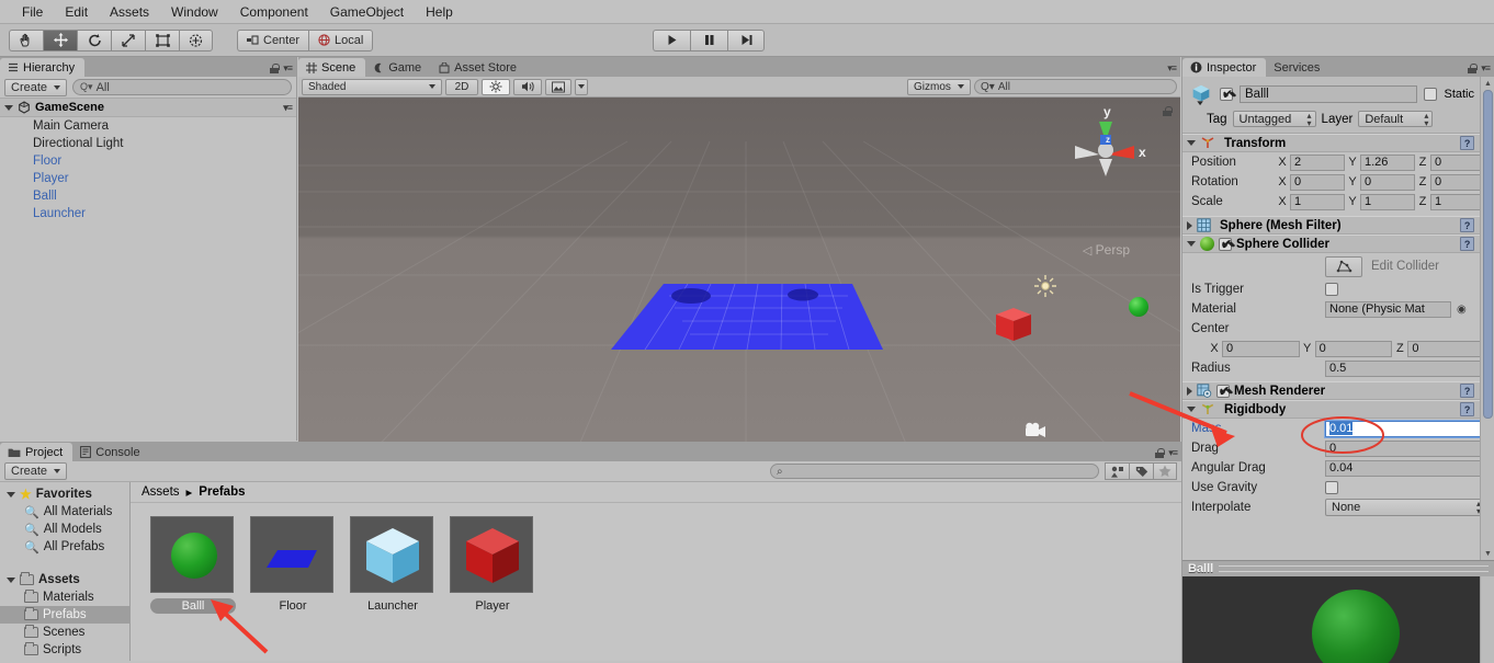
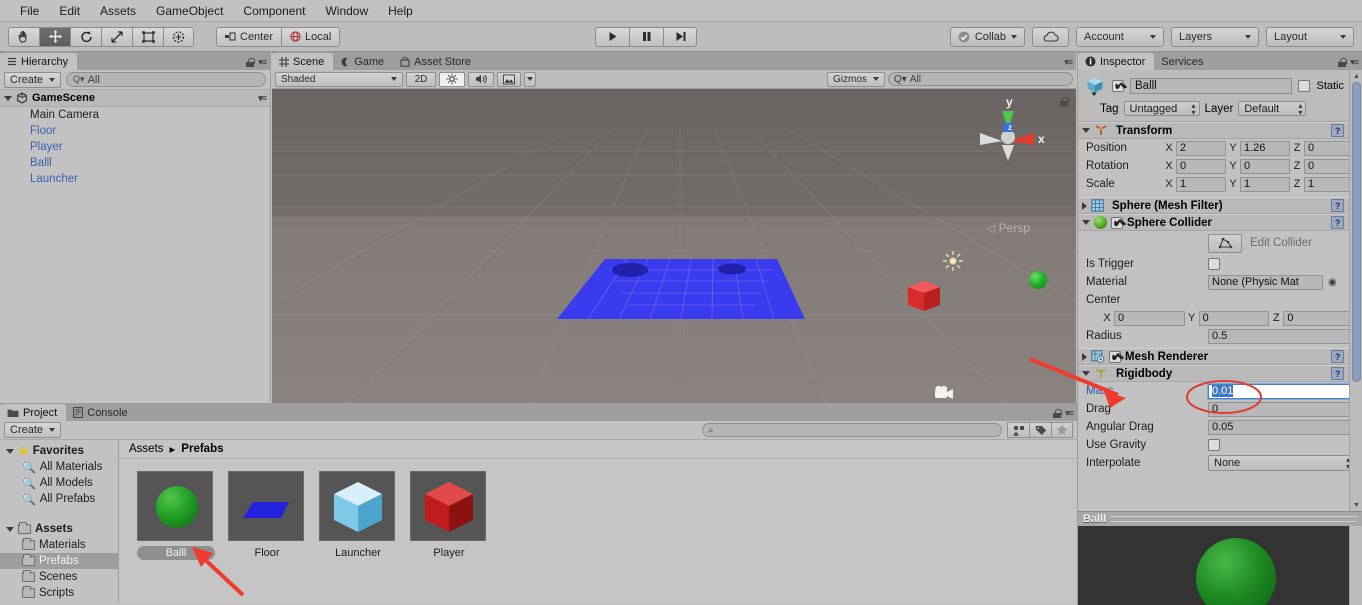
  File
  Edit
  Assets
- Window
+ GameObject
  Component
- GameObject
+ Window
  Help
  Center
  Local
+ Collab
+ Account
+ Layers
+ Layout
  Hierarchy
  ▾≡
  Create
  Q▾
  All
  GameScene
  ▾≡
  Main Camera
- Directional Light
  Floor
  Player
  Balll
  Launcher
  Scene
  Game
  Asset Store
  ▾≡
  Shaded
  2D
  Gizmos
  Q▾
  All
  y
  x
  z
  ◁ Persp
  Inspector
  Services
  ▾≡
  Balll
  Static
  Tag
  Untagged
  ▴
  ▾
  Layer
  Default
  ▴
  ▾
  Transform
  ?
  Position
  X
  2
  Y
  1.26
  Z
  0
  Rotation
  X
  0
  Y
  0
  Z
  0
  Scale
  X
  1
  Y
  1
  Z
  1
  Sphere (Mesh Filter)
  ?
  Sphere Collider
  ?
  Edit Collider
  Is Trigger
  Material
  None (Physic Mat
  ◉
  Center
  X
  0
  Y
  0
  Z
  0
  Radius
  0.5
  Mesh Renderer
  ?
  Rigidbody
  ?
  0.01
  Drag
  0
  Angular Drag
- 0.04
+ 0.05
  Use Gravity
  Interpolate
  None
  ▴
  ▾
  Balll
  Project
  Console
  ▾≡
  Create
  ⌕
  ★
  Favorites
  🔍
  All Materials
  🔍
  All Models
  🔍
  All Prefabs
  Assets
  Materials
  Prefabs
  Scenes
  Scripts
  Assets
  ▸
  Prefabs
  Balll
  Floor
  Launcher
  Player
